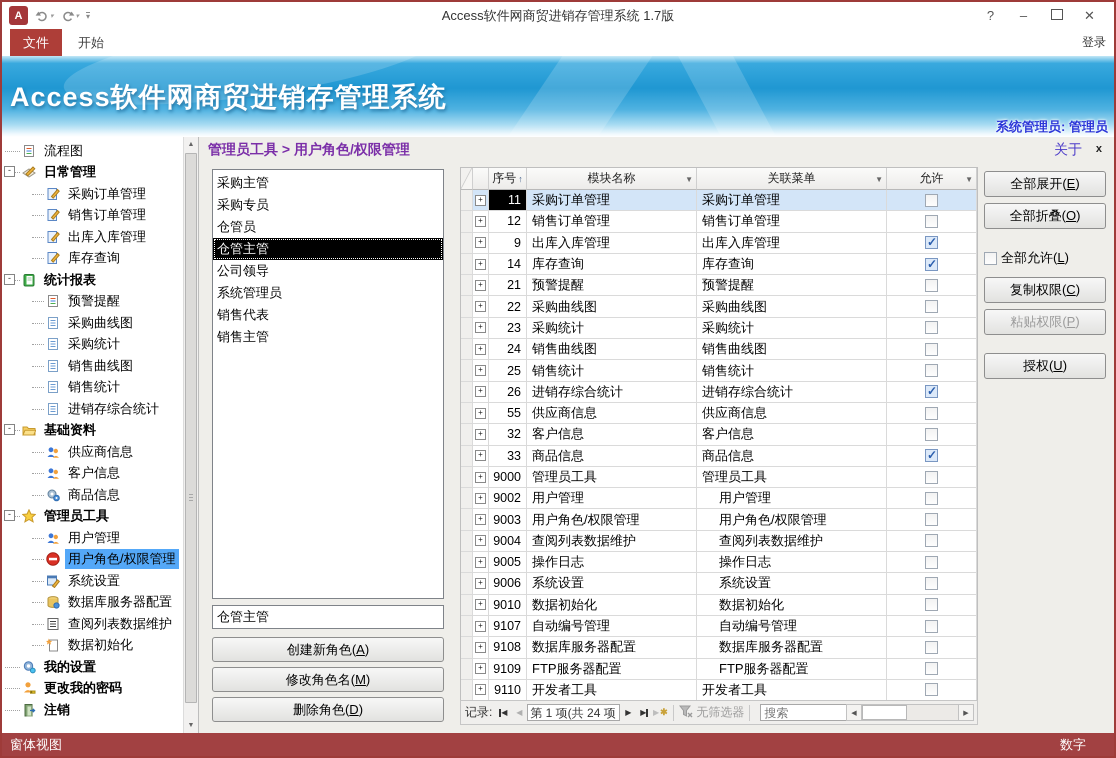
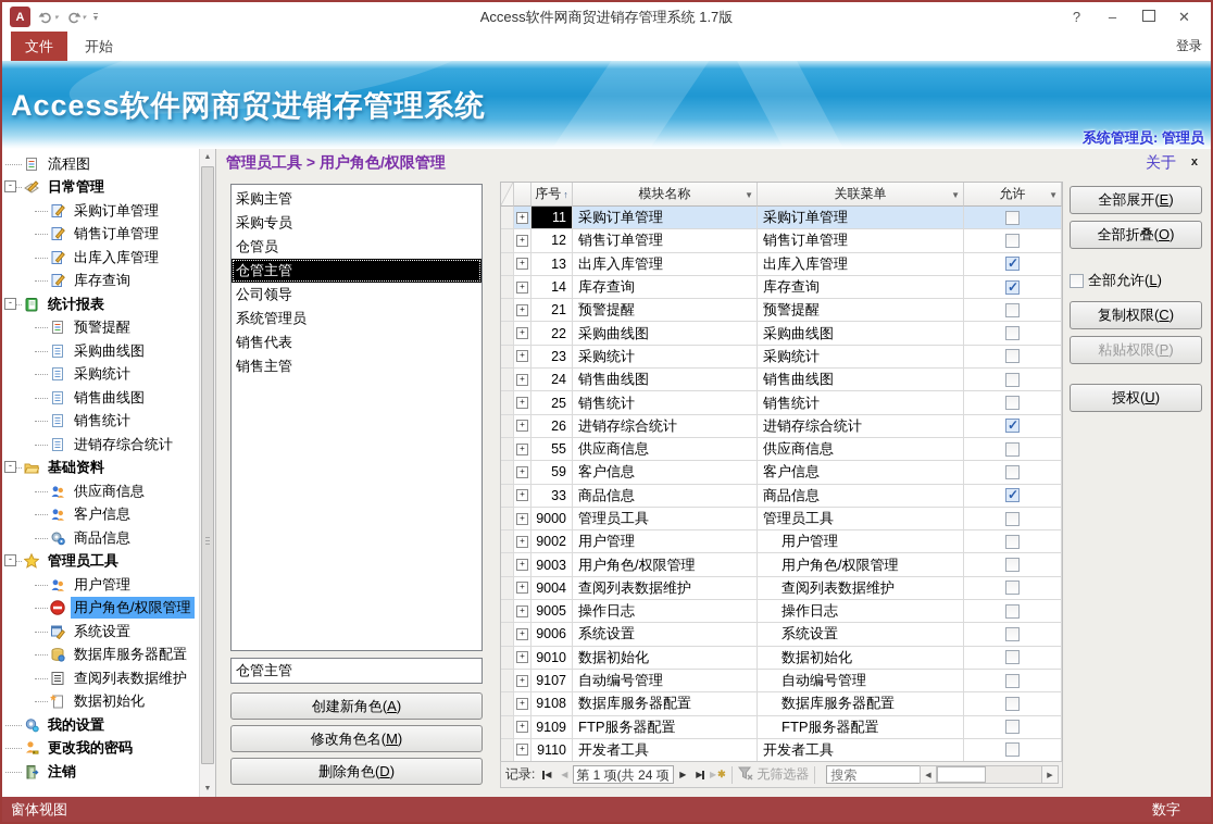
  A
  ▾
  Access软件网商贸进销存管理系统 1.7版
  ?
  –
  ✕
  文件
  开始
  登录
  Access软件网商贸进销存管理系统
  系统管理员: 管理员
  流程图
  -
  日常管理
  采购订单管理
  销售订单管理
  出库入库管理
  库存查询
  -
  统计报表
  预警提醒
  采购曲线图
  采购统计
  销售曲线图
  销售统计
  进销存综合统计
  -
  基础资料
  供应商信息
  客户信息
  商品信息
  -
  管理员工具
  用户管理
  用户角色/权限管理
  系统设置
  数据库服务器配置
  查阅列表数据维护
  数据初始化
  我的设置
  更改我的密码
  注销
  管理员工具 > 用户角色/权限管理
  关于
  x
  采购主管
  采购专员
  仓管员
  仓管主管
  公司领导
  系统管理员
  销售代表
  销售主管
  仓管主管
  创建新角色(A)
  修改角色名(M)
  删除角色(D)
  序号
  ↑
  模块名称
  ▼
  关联菜单
  ▼
  允许
  ▼
  +
  11
  采购订单管理
  采购订单管理
  +
  12
  销售订单管理
  销售订单管理
  +
- 9
+ 13
  出库入库管理
  出库入库管理
  +
  14
  库存查询
  库存查询
  +
  21
  预警提醒
  预警提醒
  +
  22
  采购曲线图
  采购曲线图
  +
  23
  采购统计
  采购统计
  +
  24
  销售曲线图
  销售曲线图
  +
  25
  销售统计
  销售统计
  +
  26
  进销存综合统计
  进销存综合统计
  +
  55
  供应商信息
  供应商信息
  +
- 32
+ 59
  客户信息
  客户信息
  +
  33
  商品信息
  商品信息
  +
  9000
  管理员工具
  管理员工具
  +
  9002
  用户管理
  用户管理
  +
  9003
  用户角色/权限管理
  用户角色/权限管理
  +
  9004
  查阅列表数据维护
  查阅列表数据维护
  +
  9005
  操作日志
  操作日志
  +
  9006
  系统设置
  系统设置
  +
  9010
  数据初始化
  数据初始化
  +
  9107
  自动编号管理
  自动编号管理
  +
  9108
  数据库服务器配置
  数据库服务器配置
  +
  9109
  FTP服务器配置
  FTP服务器配置
  +
  9110
  开发者工具
  开发者工具
  记录:
  ◀
  ◀
  第 1 项(共 24 项
  ▶
  ▶
  ▶
  ✱
  无筛选器
  搜索
  全部展开(E)
  全部折叠(O)
  全部允许(L)
  复制权限(C)
  粘贴权限(P)
  授权(U)
  窗体视图
  数字
